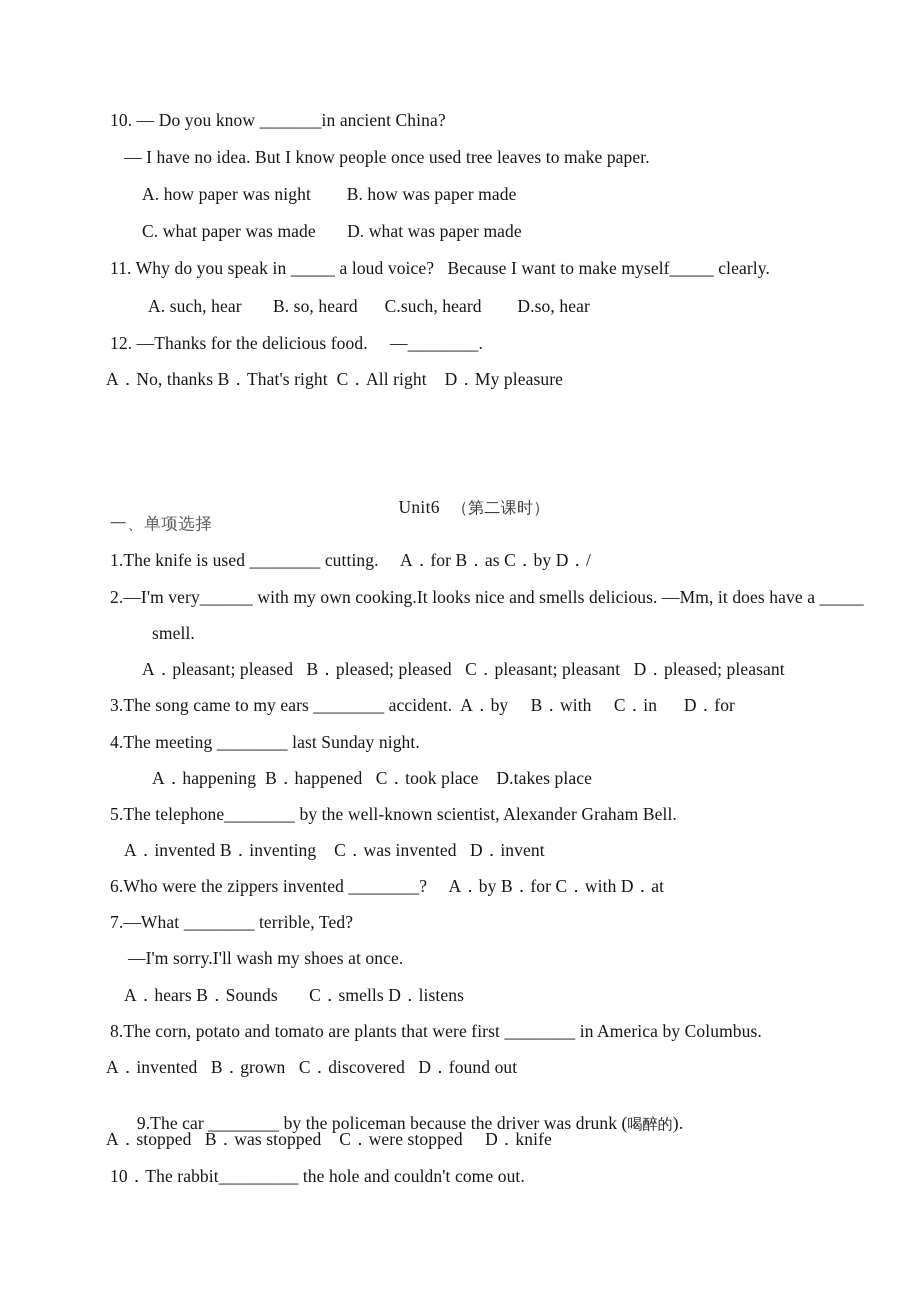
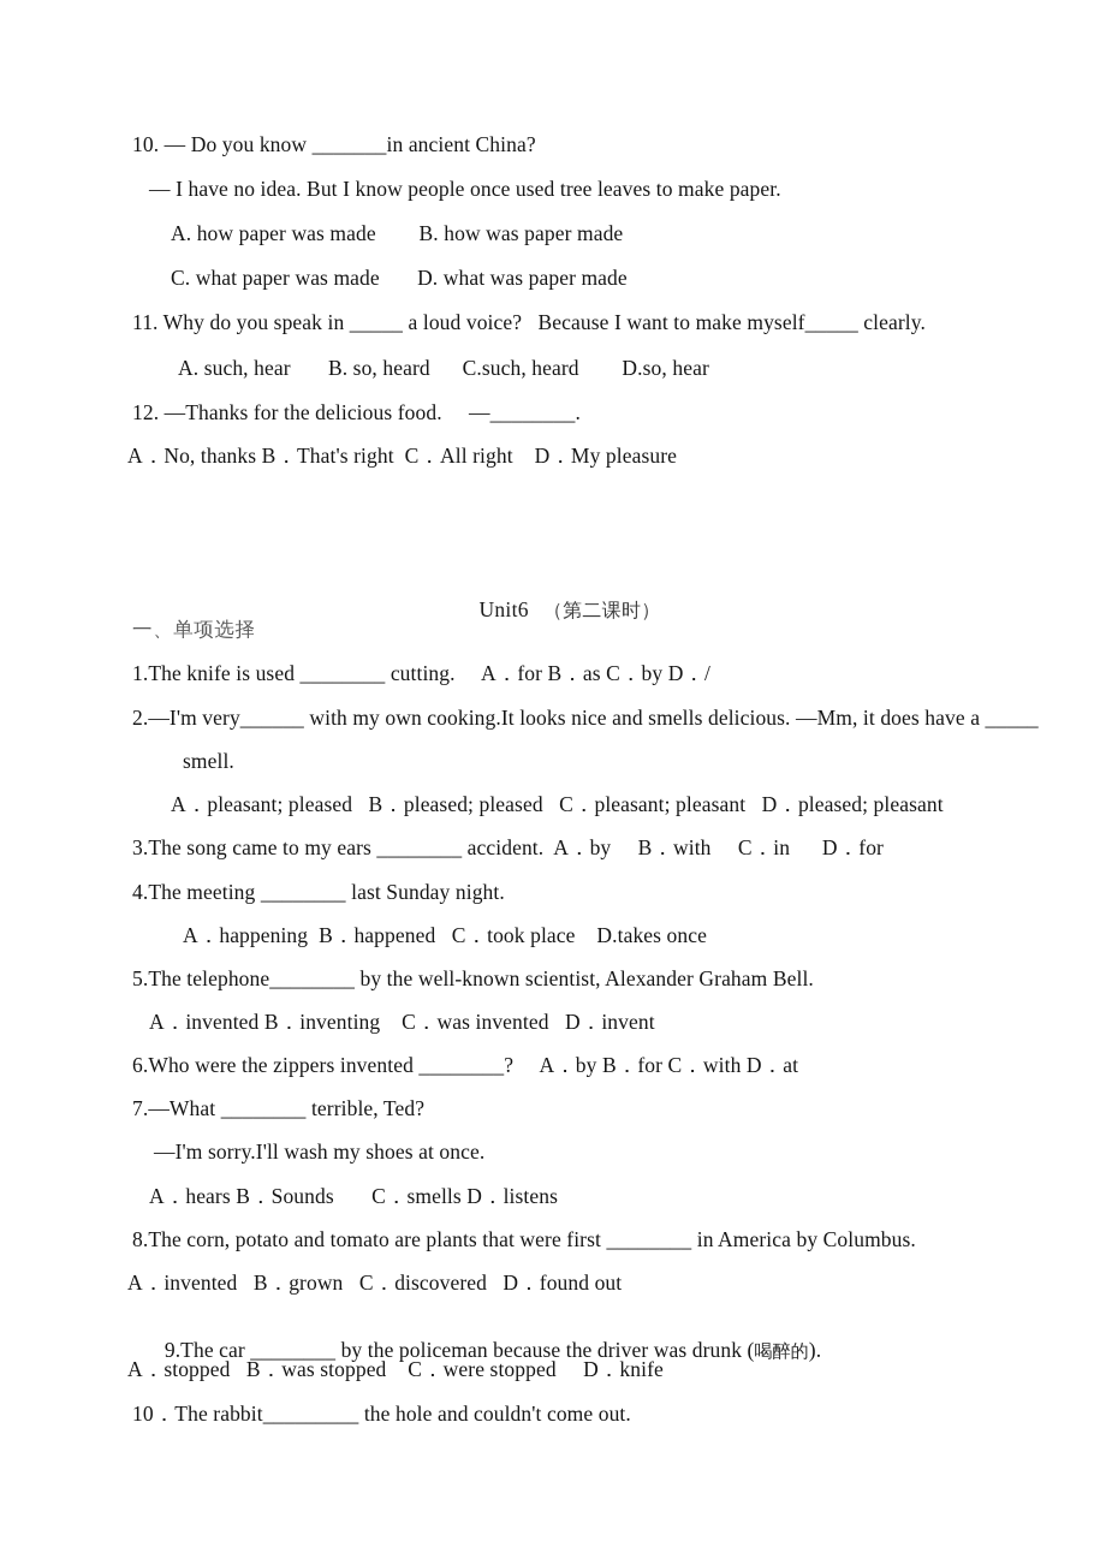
  10. — Do you know _______in ancient China?
  — I have no idea. But I know people once used tree leaves to make paper.
- A. how paper was night B. how was paper made
+ A. how paper was made B. how was paper made
  C. what paper was made D. what was paper made
  11. Why do you speak in _____ a loud voice? Because I want to make myself_____ clearly.
  A. such, hear B. so, heard C.such, heard D.so, hear
  12. —Thanks for the delicious food. —________.
  A．No, thanks B．That's right C．All right D．My pleasure
  Unit6 （第二课时）
  一、单项选择
  1.The knife is used ________ cutting. A．for B．as C．by D．/
  2.—I'm very______ with my own cooking.It looks nice and smells delicious. —Mm, it does have a _____
  smell.
  A．pleasant; pleased B．pleased; pleased C．pleasant; pleasant D．pleased; pleasant
  3.The song came to my ears ________ accident. A．by B．with C．in D．for
  4.The meeting ________ last Sunday night.
- A．happening B．happened C．took place D.takes place
+ A．happening B．happened C．took place D.takes once
  5.The telephone________ by the well-known scientist, Alexander Graham Bell.
  A．invented B．inventing C．was invented D．invent
  6.Who were the zippers invented ________? A．by B．for C．with D．at
  7.—What ________ terrible, Ted?
  —I'm sorry.I'll wash my shoes at once.
  A．hears B．Sounds C．smells D．listens
  8.The corn, potato and tomato are plants that were first ________ in America by Columbus.
  A．invented B．grown C．discovered D．found out
  9.The car ________ by the policeman because the driver was drunk (喝醉的).
  A．stopped B．was stopped C．were stopped D．knife
  10．The rabbit_________ the hole and couldn't come out.
